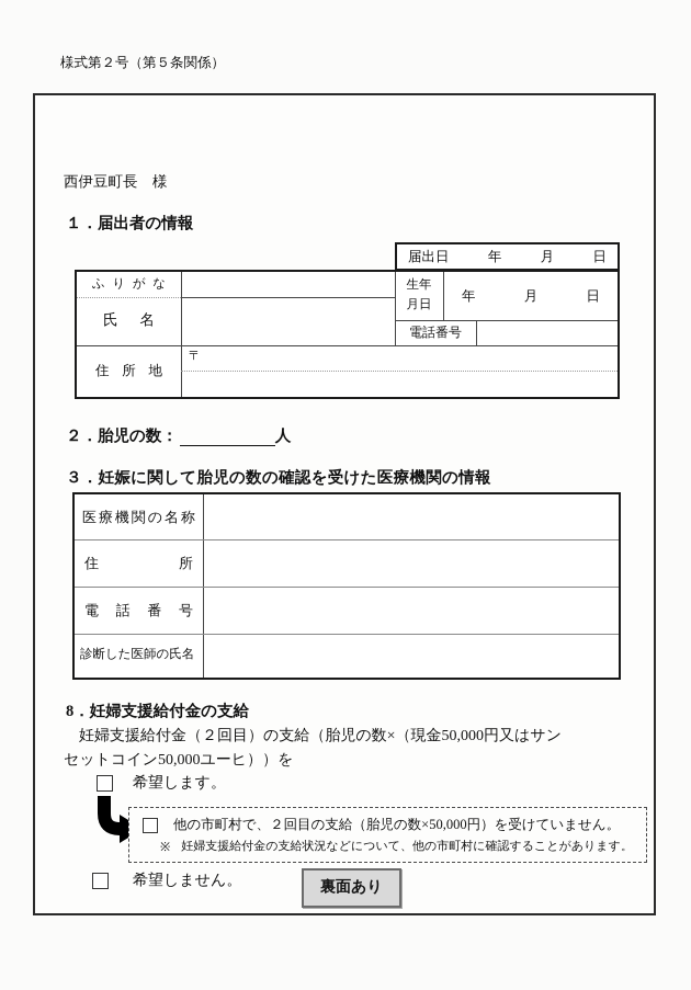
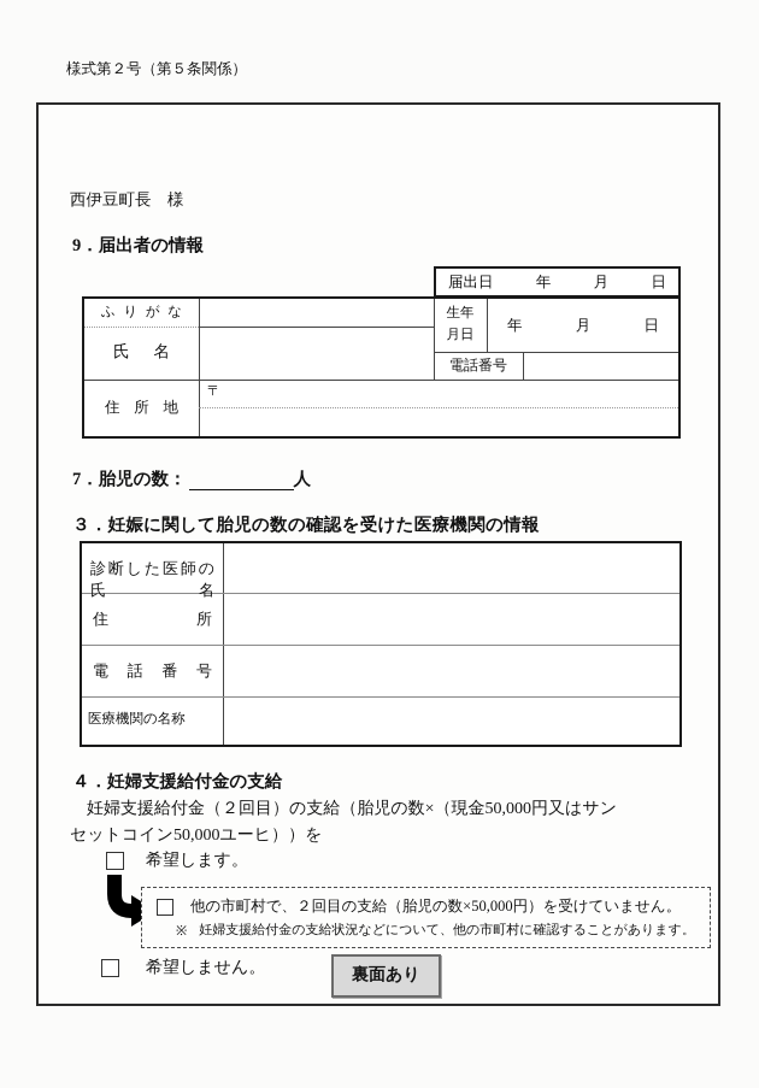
  様式第２号（第５条関係）
  西伊豆町長 様
- １．届出者の情報
+ 9．届出者の情報
  届出日
  年
  月
  日
  ふりがな
  氏名
  生年
  月日
  年
  月
  日
  電話番号
  住所地
  〒
- ２．胎児の数：
+ 7．胎児の数：
  人
  ３．妊娠に関して胎児の数の確認を受けた医療機関の情報
- 医療機関の名称
+ 診断した医師の氏名
  住所
  電話番号
- 診断した医師の氏名
+ 医療機関の名称
- 8．妊婦支援給付金の支給
+ ４．妊婦支援給付金の支給
  妊婦支援給付金（２回目）の支給（胎児の数×（現金50,000円又はサン
  セットコイン50,000ユーヒ））を
  希望します。
  他の市町村で、２回目の支給（胎児の数×50,000円）を受けていません。
  ※
  妊婦支援給付金の支給状況などについて、他の市町村に確認することがあります。
  希望しません。
  裏面あり
